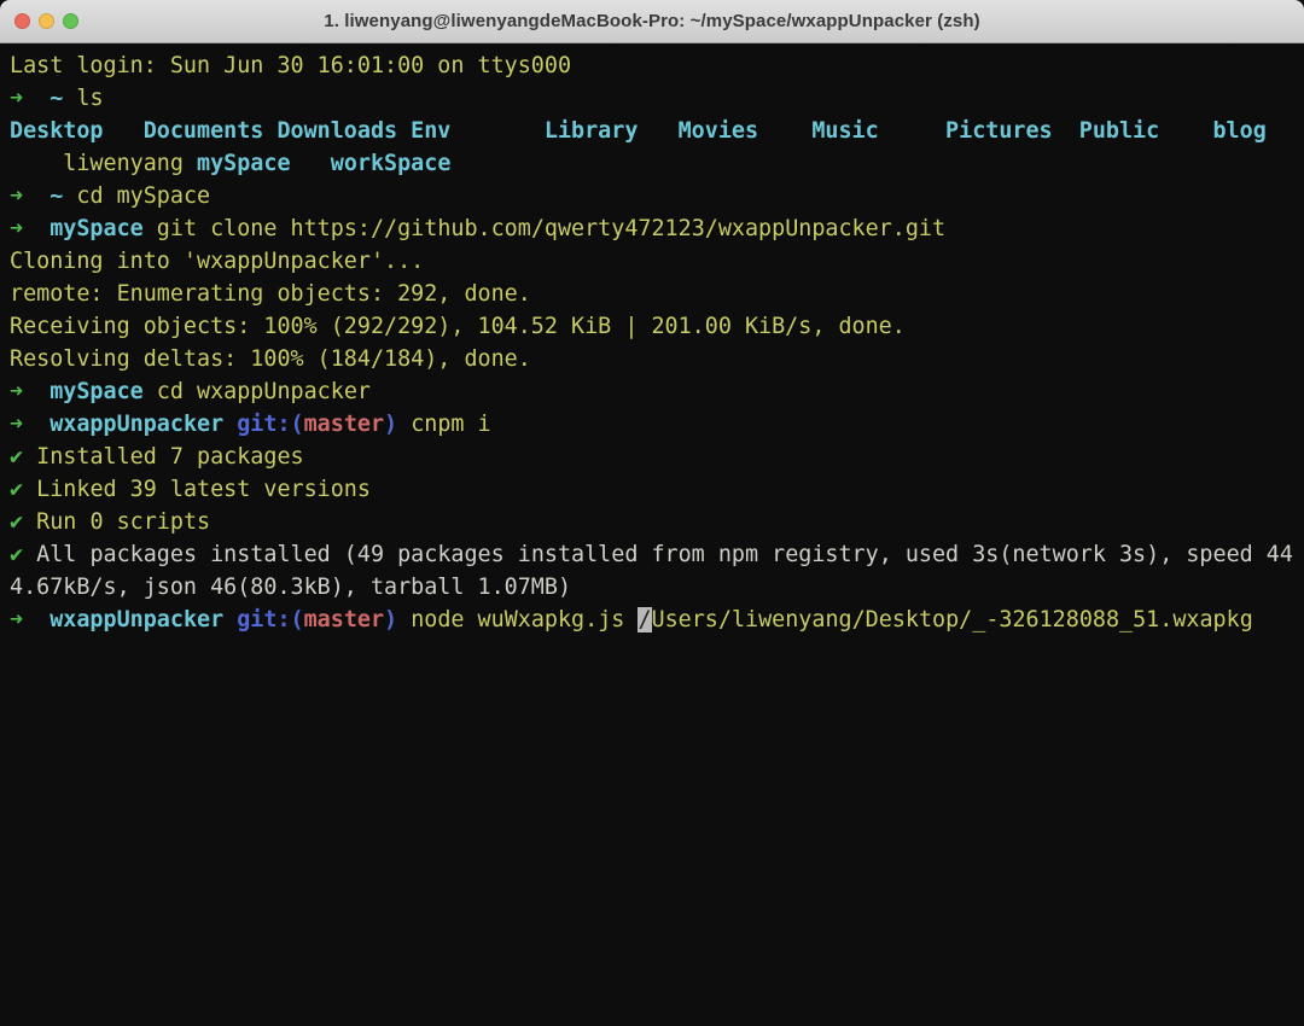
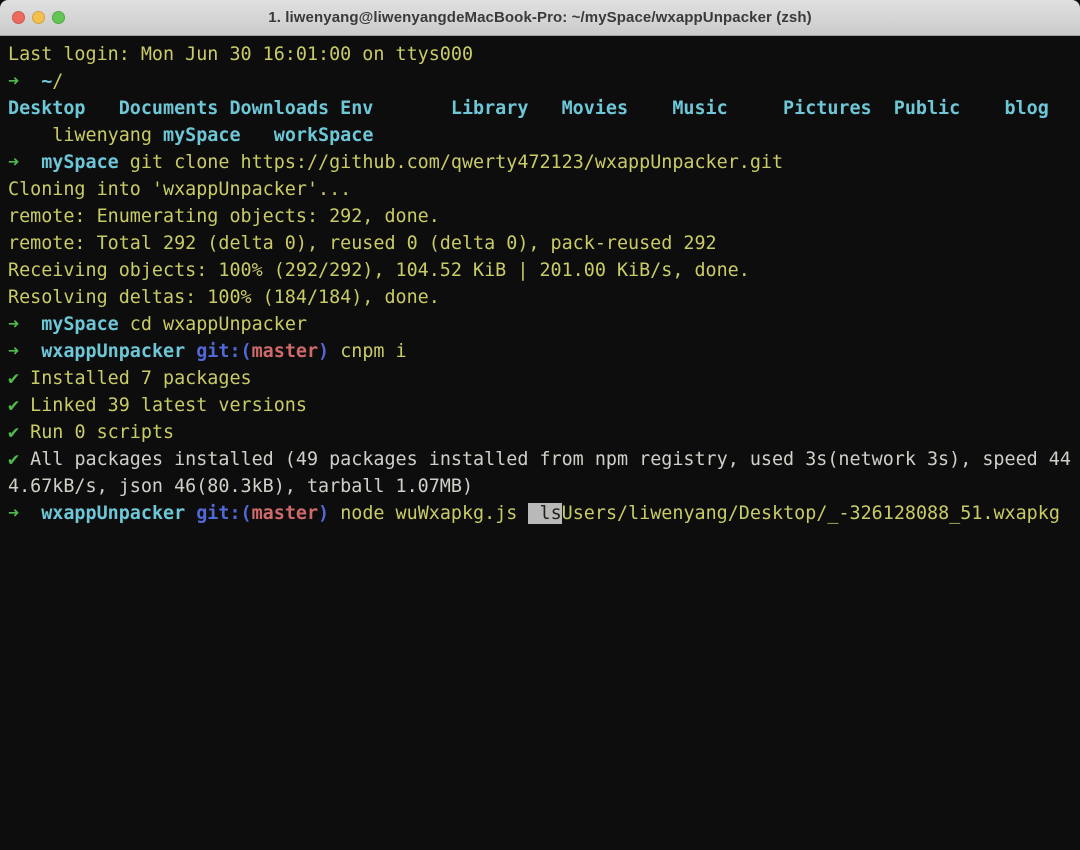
  1. liwenyang@liwenyangdeMacBook-Pro: ~/mySpace/wxappUnpacker (zsh)
- Last login: Sun Jun 30 16:01:00 on ttys000
+ Last login: Mon Jun 30 16:01:00 on ttys000
- ➜ ~ ls
+ ➜ ~/
  Desktop Documents Downloads Env Library Movies Music Pictures Public blog
  liwenyang mySpace workSpace
- ➜ ~ cd mySpace
  ➜ mySpace git clone https://github.com/qwerty472123/wxappUnpacker.git
  Cloning into 'wxappUnpacker'...
  remote: Enumerating objects: 292, done.
+ remote: Total 292 (delta 0), reused 0 (delta 0), pack-reused 292
  Receiving objects: 100% (292/292), 104.52 KiB | 201.00 KiB/s, done.
  Resolving deltas: 100% (184/184), done.
  ➜ mySpace cd wxappUnpacker
  ➜ wxappUnpacker git:(master) cnpm i
  ✔ Installed 7 packages
  ✔ Linked 39 latest versions
  ✔ Run 0 scripts
  ✔ All packages installed (49 packages installed from npm registry, used 3s(network 3s), speed 44
  4.67kB/s, json 46(80.3kB), tarball 1.07MB)
- ➜ wxappUnpacker git:(master) node wuWxapkg.js /Users/liwenyang/Desktop/_-326128088_51.wxapkg
+ ➜ wxappUnpacker git:(master) node wuWxapkg.js lsUsers/liwenyang/Desktop/_-326128088_51.wxapkg
